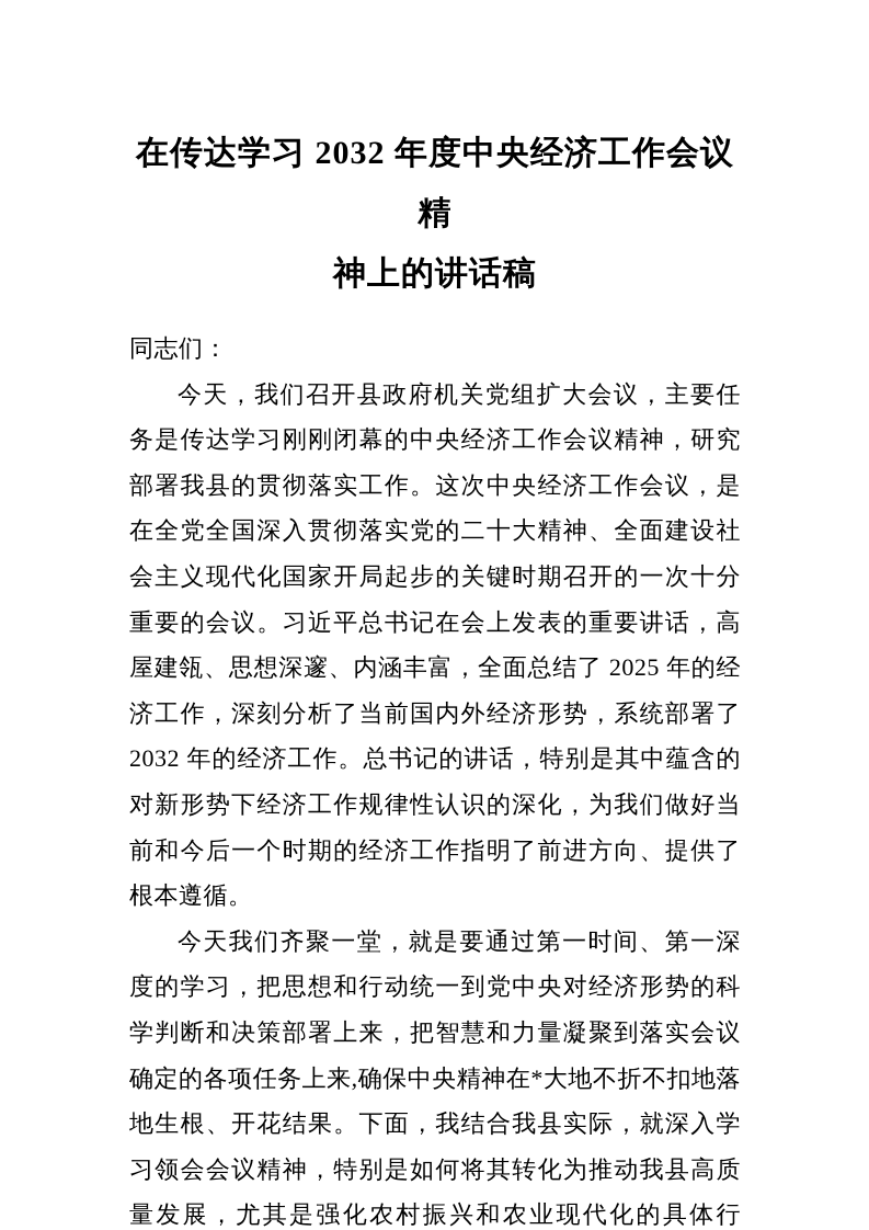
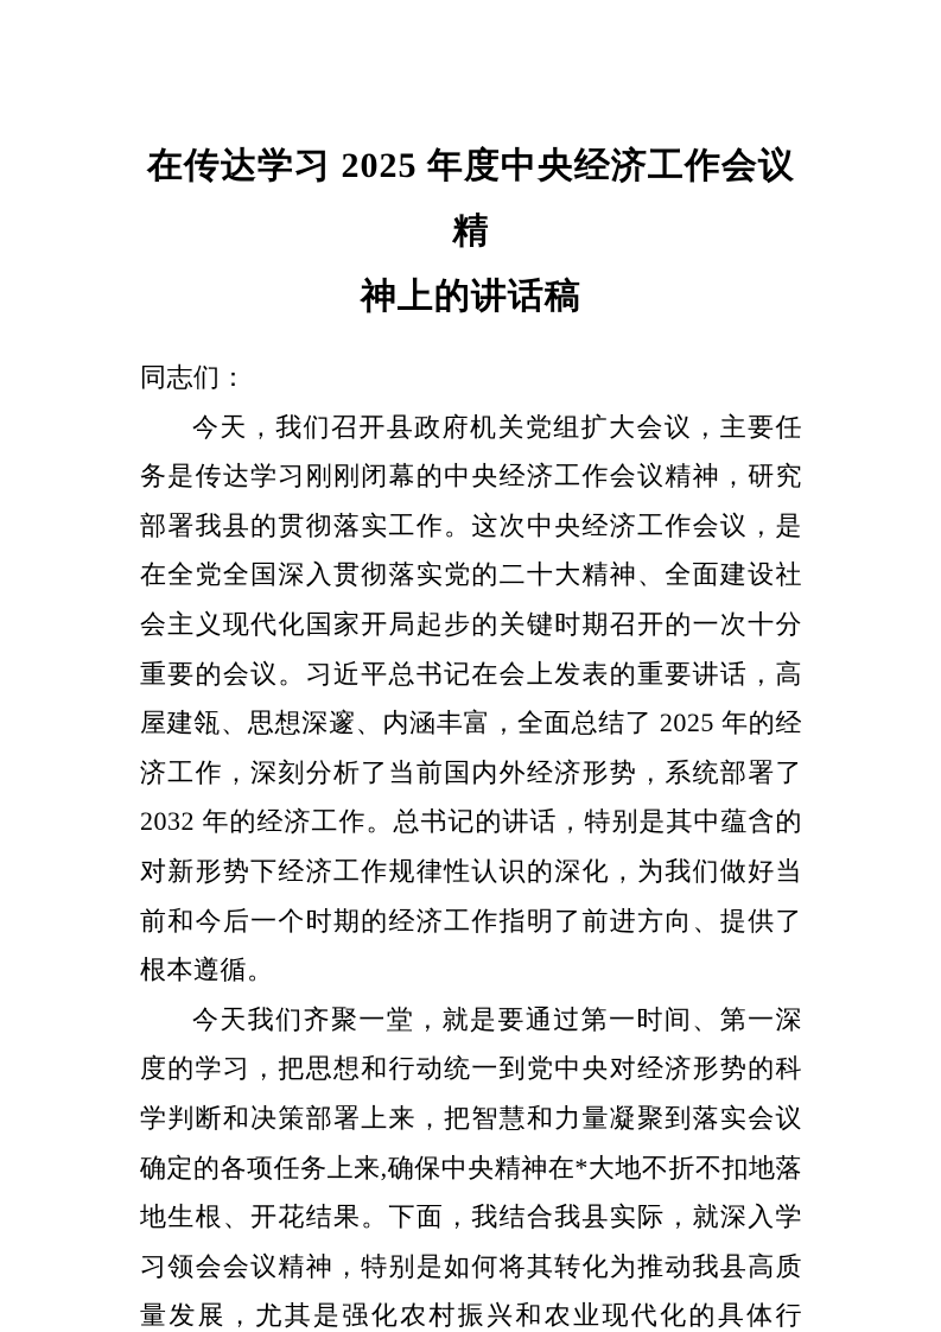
- 在传达学习 2032 年度中央经济工作会议精
+ 在传达学习 2025 年度中央经济工作会议精
  神上的讲话稿
  同志们：
  今天，我们召开县政府机关党组扩大会议，主要任务是传达学习刚刚闭幕的中央经济工作会议精神，研究部署我县的贯彻落实工作。这次中央经济工作会议，是在全党全国深入贯彻落实党的二十大精神、全面建设社会主义现代化国家开局起步的关键时期召开的一次十分重要的会议。习近平总书记在会上发表的重要讲话，高屋建瓴、思想深邃、内涵丰富，全面总结了 2025 年的经济工作，深刻分析了当前国内外经济形势，系统部署了 2032 年的经济工作。总书记的讲话，特别是其中蕴含的对新形势下经济工作规律性认识的深化，为我们做好当前和今后一个时期的经济工作指明了前进方向、提供了根本遵循。
  今天我们齐聚一堂，就是要通过第一时间、第一深度的学习，把思想和行动统一到党中央对经济形势的科学判断和决策部署上来，把智慧和力量凝聚到落实会议确定的各项任务上来,确保中央精神在*大地不折不扣地落地生根、开花结果。下面，我结合我县实际，就深入学习领会会议精神，特别是如何将其转化为推动我县高质量发展，尤其是强化农村振兴和农业现代化的具体行
